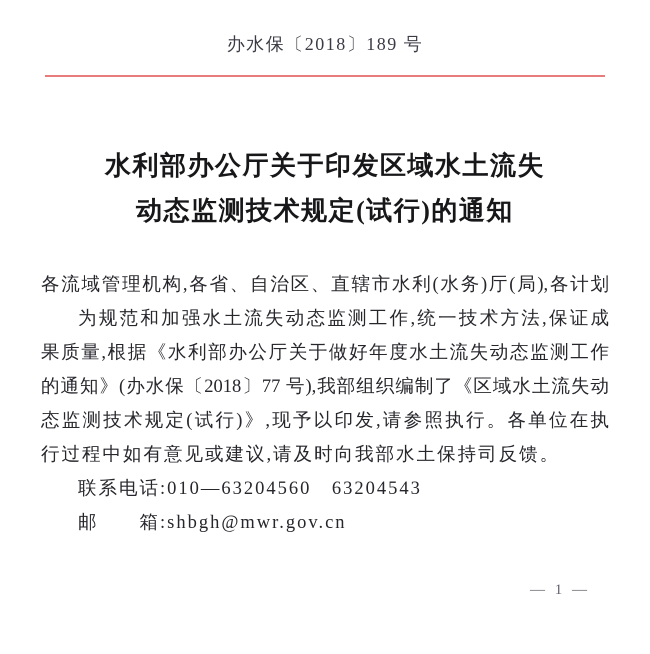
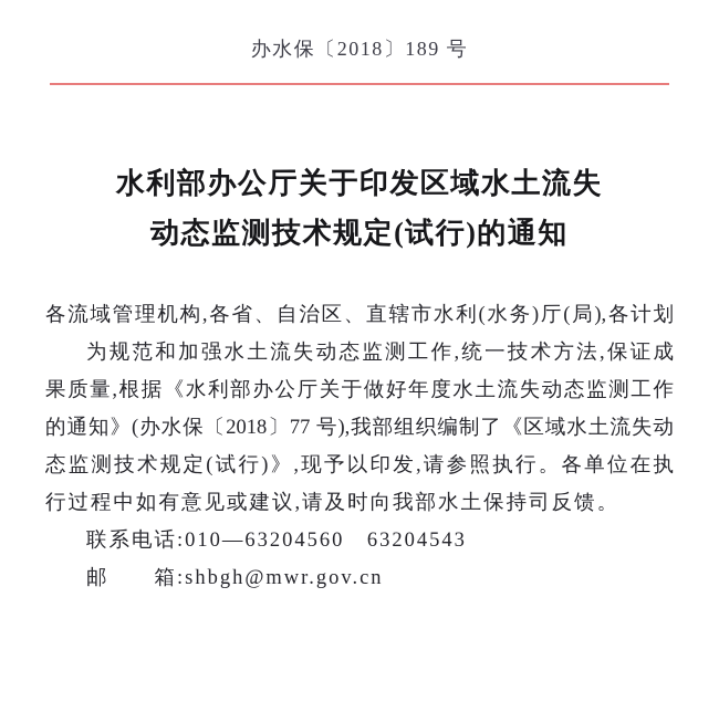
  办水保〔2018〕189 号
  水利部办公厅关于印发区域水土流失
  动态监测技术规定(试行)的通知
  各流域管理机构,各省、自治区、直辖市水利(水务)厅(局),各计划
  为规范和加强水土流失动态监测工作,统一技术方法,保证成
  果质量,根据《水利部办公厅关于做好年度水土流失动态监测工作
  的通知》(办水保〔2018〕77 号),我部组织编制了《区域水土流失动
  态监测技术规定(试行)》,现予以印发,请参照执行。各单位在执
  行过程中如有意见或建议,请及时向我部水土保持司反馈。
  联系电话:010—63204560 63204543
  邮 箱:shbgh@mwr.gov.cn
- — 1 —
